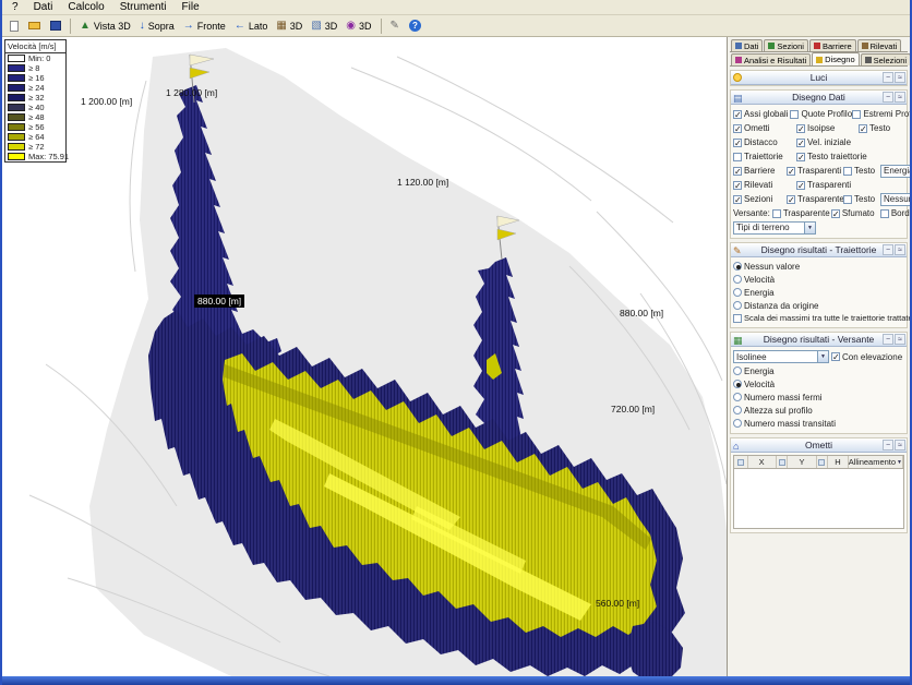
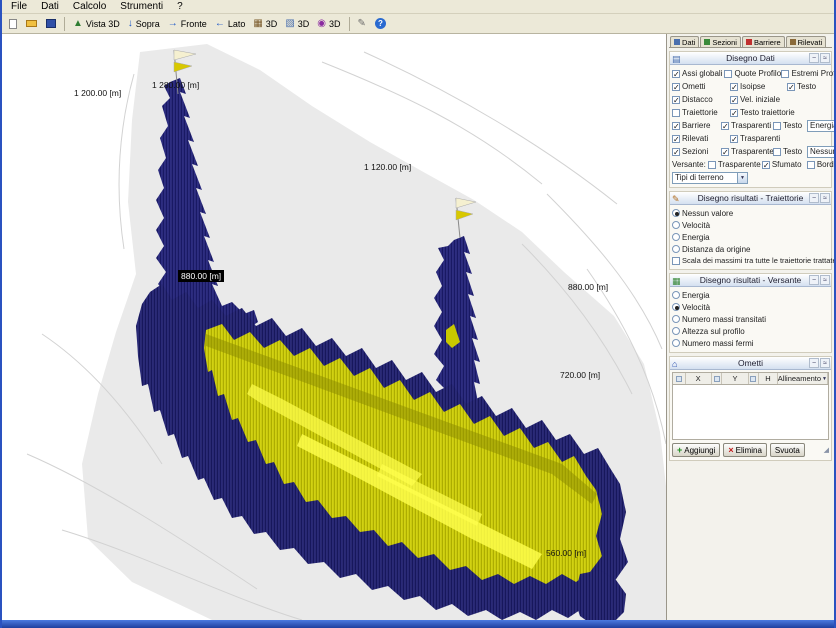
- ?
+ File
  Dati
  Calcolo
  Strumenti
- File
+ ?
  Vista 3D
  Sopra
  Fronte
  Lato
  3D
  3D
  3D
- Velocità [m/s]
- Min: 0
- ≥ 8
- ≥ 16
- ≥ 24
- ≥ 32
- ≥ 40
- ≥ 48
- ≥ 56
- ≥ 64
- ≥ 72
- Max: 75.91
  1 280.00 [m]
  1 200.00 [m]
  1 120.00 [m]
  880.00 [m]
  880.00 [m]
  720.00 [m]
  560.00 [m]
  Dati
  Sezioni
  Barriere
  Rilevati
- Analisi e Risultati
- Disegno
- Selezioni
- Luci
  Disegno Dati
  Assi globali
  Quote Profilo
  Estremi Pro
  Ometti
  Isoipse
  Testo
  Distacco
  Vel. iniziale
  Traiettorie
  Testo traiettorie
  Barriere
  Trasparenti
  Testo
  Energi
  Rilevati
  Trasparenti
  Sezioni
  Trasparente
  Testo
  Nessu
  Versante:
  Trasparente
  Sfumato
  Bord
  Tipi di terreno
  Disegno risultati - Traiettorie
  Nessun valore
  Velocità
  Energia
  Distanza da origine
  Scala dei massimi tra tutte le traiettorie trattat
  Disegno risultati - Versante
- Isolinee
- Con elevazione
  Energia
  Velocità
- Numero massi fermi
+ Numero massi transitati
  Altezza sul profilo
- Numero massi transitati
+ Numero massi fermi
  Ometti
  X
  Y
  H
  Allineamento
+ +
+ Aggiungi
+ ×
+ Elimina
+ Svuota
